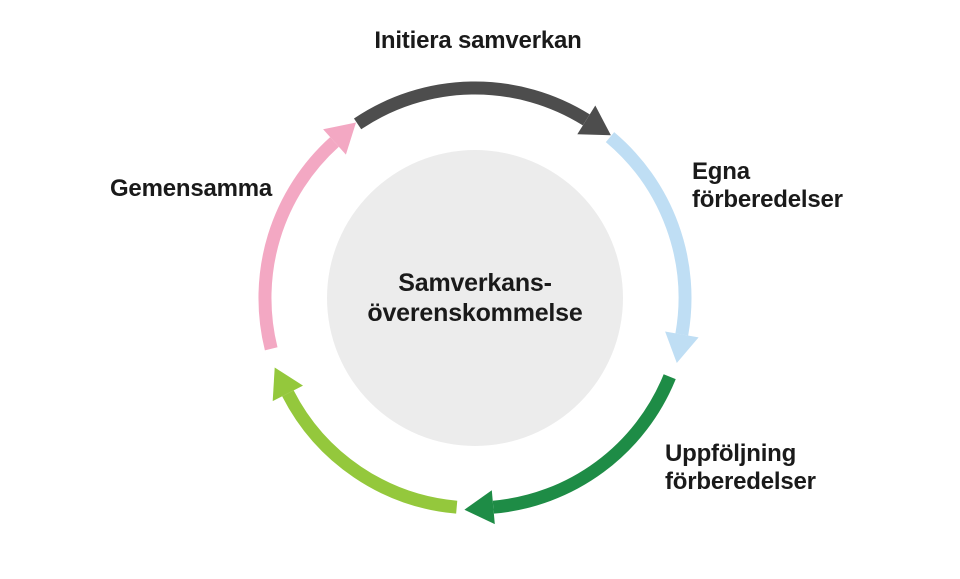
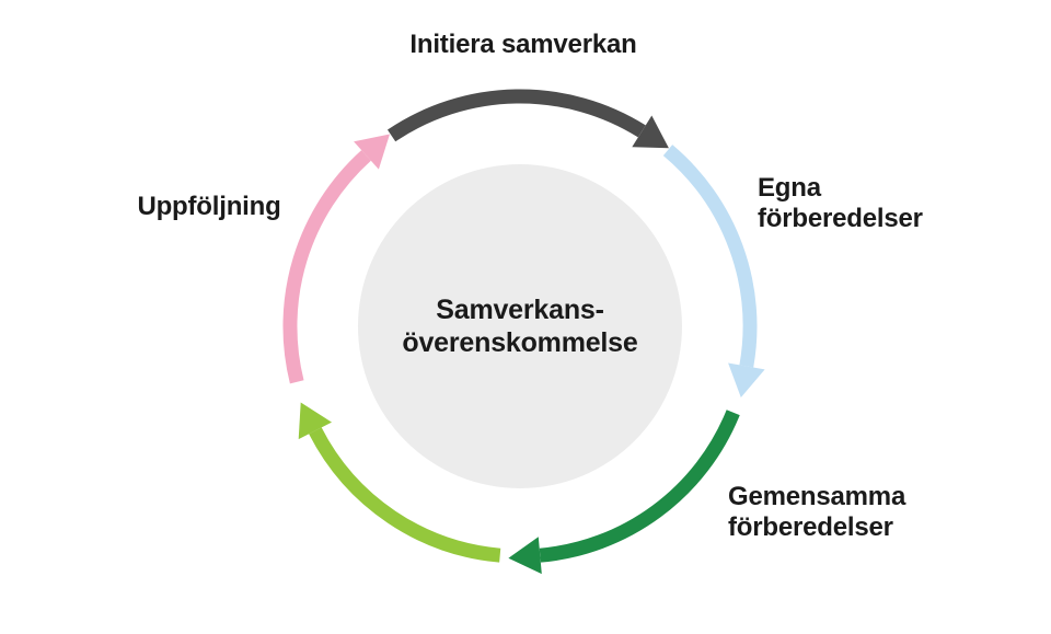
  Initiera samverkan
  Egna
  förberedelser
- Uppföljning
+ Gemensamma
  förberedelser
- Gemensamma
+ Uppföljning
  Samverkans-
  överenskommelse
